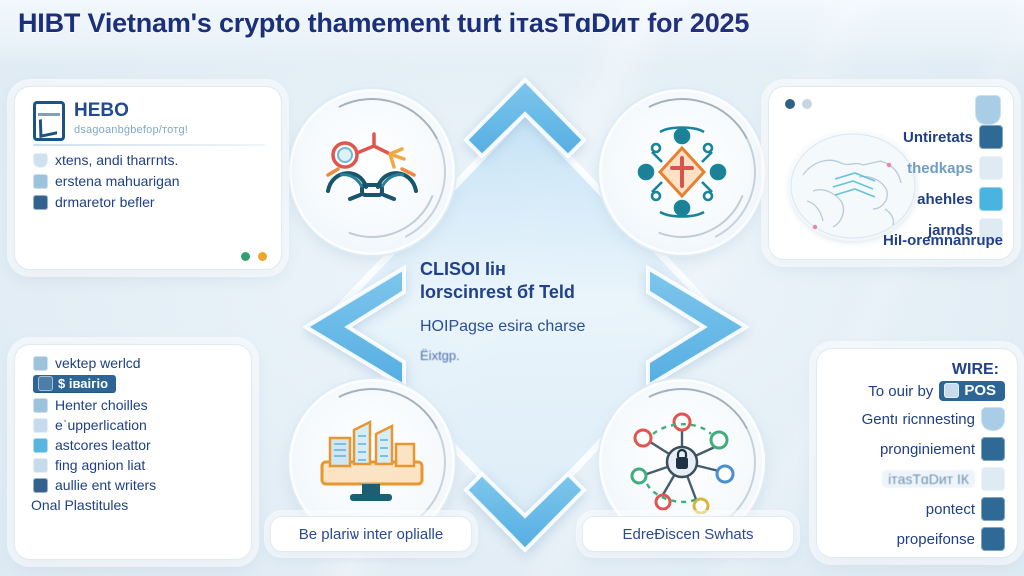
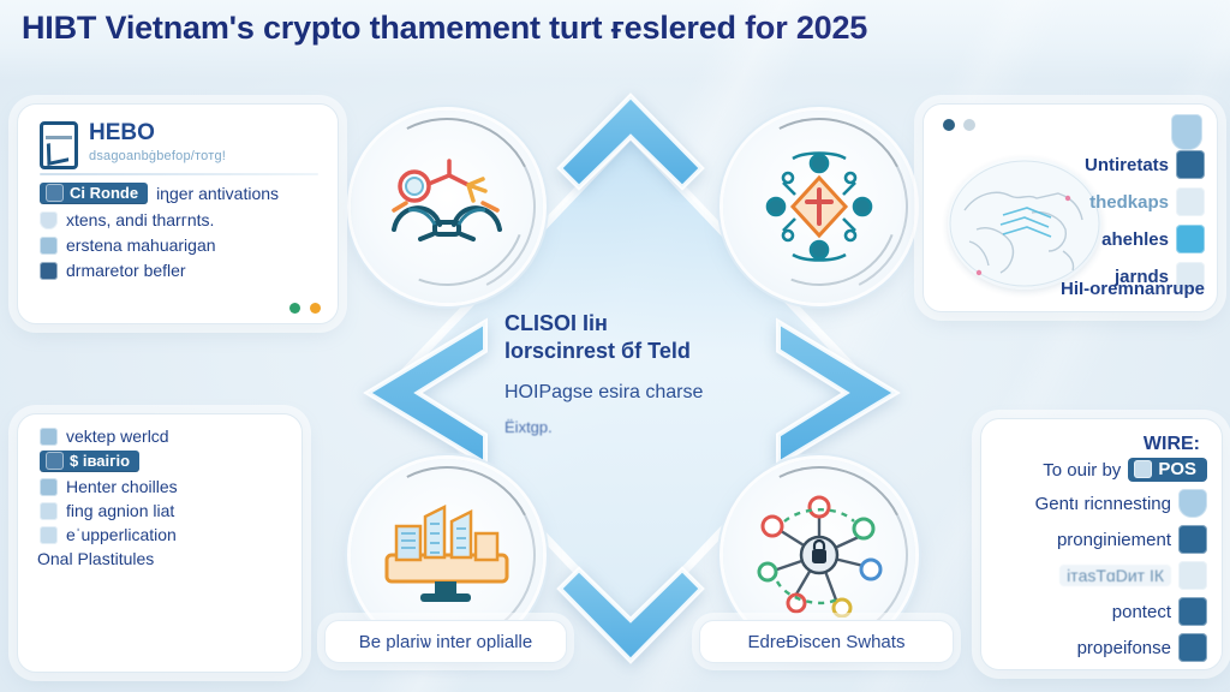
- HIBT Vietnam's crypto thamement turt ітaѕTɑDит for 2025
+ HIBT Vietnam's crypto thamement turt ғeslered for 2025
  CLISOI Іін
  lorscinrest бf Teld
  HOIPagѕе esira charse
  Ёіхtɡр.
  HEBO
  dѕaɡоanbġbefoр/тотɡ!
+ Сі Ronde
+ iɳɡer antivations
  xtens, andi tharгnts.
  erstena mahuariɡan
  drmaretor befler
  vektep werlcd
  $ іваігіо
  Henter choilles
- eˈupperlication
+ fing agnion liat
- astcores leattor
- fing agnion liat
+ eˈupperlication
- aullіe ent writers
  Onal Plastitules
  Untiretats
  thedkaрѕ
  ahehles
  jarnds
  HіI-oremnanrupe
  WIRE:
  To ouir by
  POS
  Gentı ricnnesting
  pronginiement
  ітaѕTɑDит ІК
  pontect
  propeifonse
  Be plariѡ inter oplialle
  EdreƉiscen Swhats
